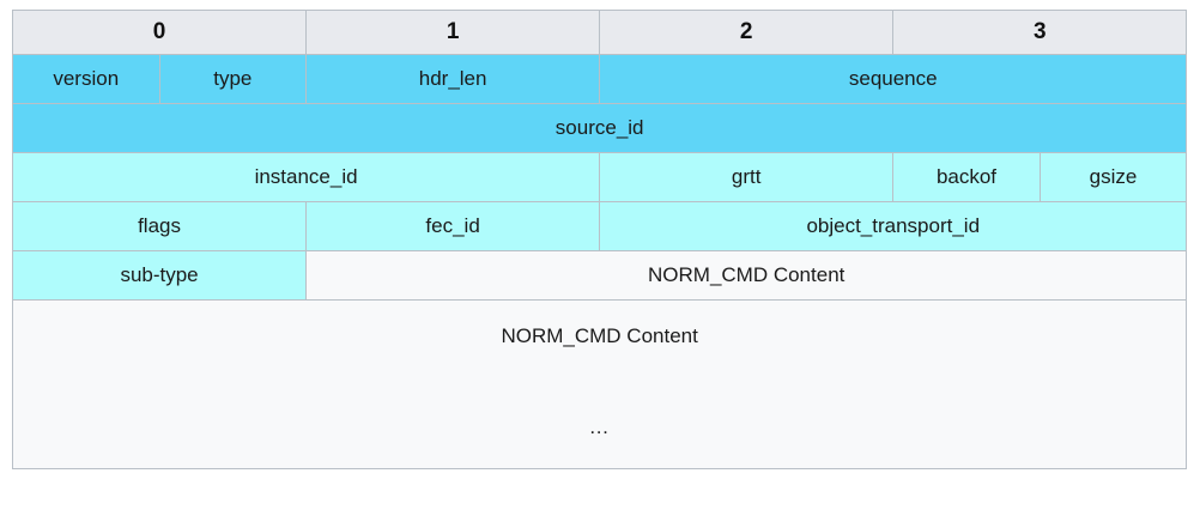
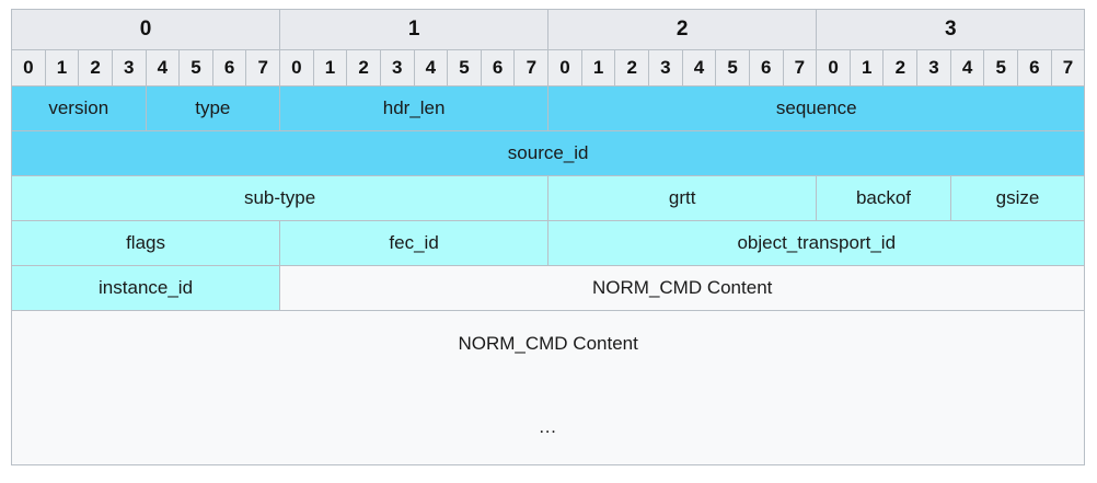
  0	1	2	3
+ 0	1	2	3	4	5	6	7	0	1	2	3	4	5	6	7	0	1	2	3	4	5	6	7	0	1	2	3	4	5	6	7
  version	type	hdr_len	sequence
  source_id
- instance_id	grtt	backof	gsize
+ sub-type	grtt	backof	gsize
  flags	fec_id	object_transport_id
- sub-type	NORM_CMD Content
+ instance_id	NORM_CMD Content
  NORM_CMD Content…
